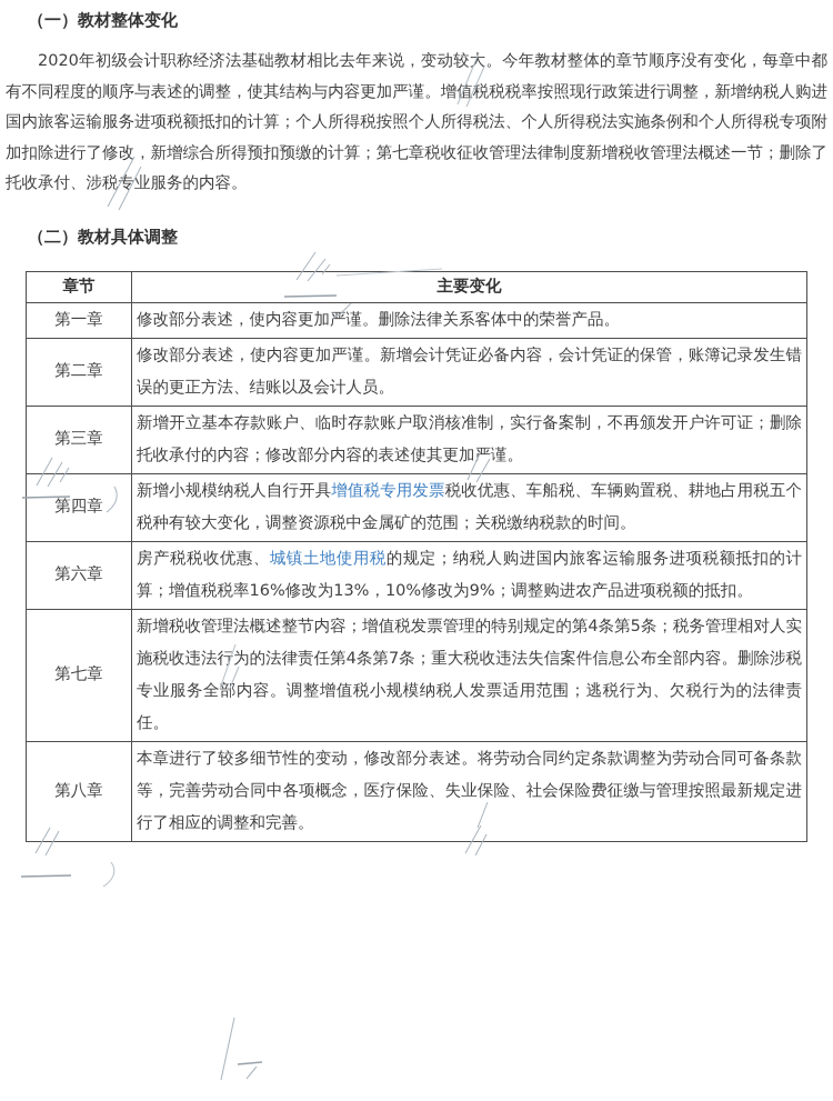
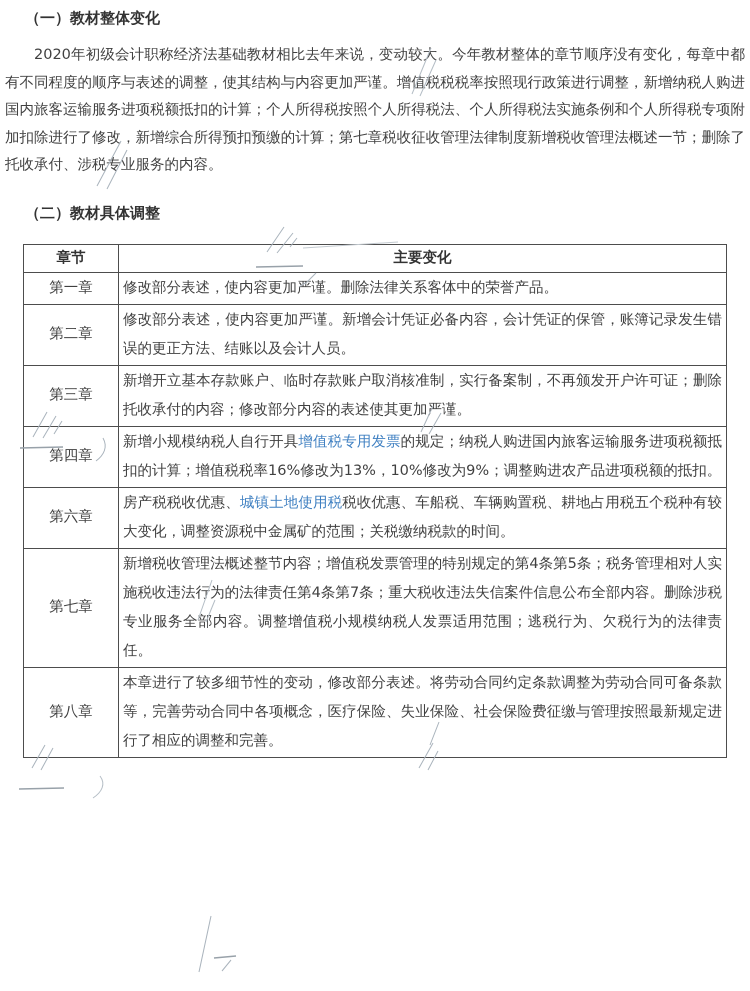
  （一）教材整体变化
  2020年初级会计职称经济法基础教材相比去年来说，变动较大。今年教材整体的章节顺序没有变化，每章中都有不同程度的顺序与表述的调整，使其结构与内容更加严谨。增值税税税率按照现行政策进行调整，新增纳税人购进国内旅客运输服务进项税额抵扣的计算；个人所得税按照个人所得税法、个人所得税法实施条例和个人所得税专项附加扣除进行了修改，新增综合所得预扣预缴的计算；第七章税收征收管理法律制度新增税收管理法概述一节；删除了托收承付、涉税专业服务的内容。
  （二）教材具体调整
  章节	主要变化
  第一章	修改部分表述，使内容更加严谨。删除法律关系客体中的荣誉产品。
  第二章	修改部分表述，使内容更加严谨。新增会计凭证必备内容，会计凭证的保管，账簿记录发生错误的更正方法、结账以及会计人员。
  第三章	新增开立基本存款账户、临时存款账户取消核准制，实行备案制，不再颁发开户许可证；删除托收承付的内容；修改部分内容的表述使其更加严谨。
- 第四章	新增小规模纳税人自行开具增值税专用发票税收优惠、车船税、车辆购置税、耕地占用税五个税种有较大变化，调整资源税中金属矿的范围；关税缴纳税款的时间。
+ 第四章	新增小规模纳税人自行开具增值税专用发票的规定；纳税人购进国内旅客运输服务进项税额抵扣的计算；增值税税率16%修改为13%，10%修改为9%；调整购进农产品进项税额的抵扣。
- 第六章	房产税税收优惠、城镇土地使用税的规定；纳税人购进国内旅客运输服务进项税额抵扣的计算；增值税税率16%修改为13%，10%修改为9%；调整购进农产品进项税额的抵扣。
+ 第六章	房产税税收优惠、城镇土地使用税税收优惠、车船税、车辆购置税、耕地占用税五个税种有较大变化，调整资源税中金属矿的范围；关税缴纳税款的时间。
  第七章	新增税收管理法概述整节内容；增值税发票管理的特别规定的第4条第5条；税务管理相对人实施税收违法行为的法律责任第4条第7条；重大税收违法失信案件信息公布全部内容。删除涉税专业服务全部内容。调整增值税小规模纳税人发票适用范围；逃税行为、欠税行为的法律责任。
  第八章	本章进行了较多细节性的变动，修改部分表述。将劳动合同约定条款调整为劳动合同可备条款等，完善劳动合同中各项概念，医疗保险、失业保险、社会保险费征缴与管理按照最新规定进行了相应的调整和完善。
